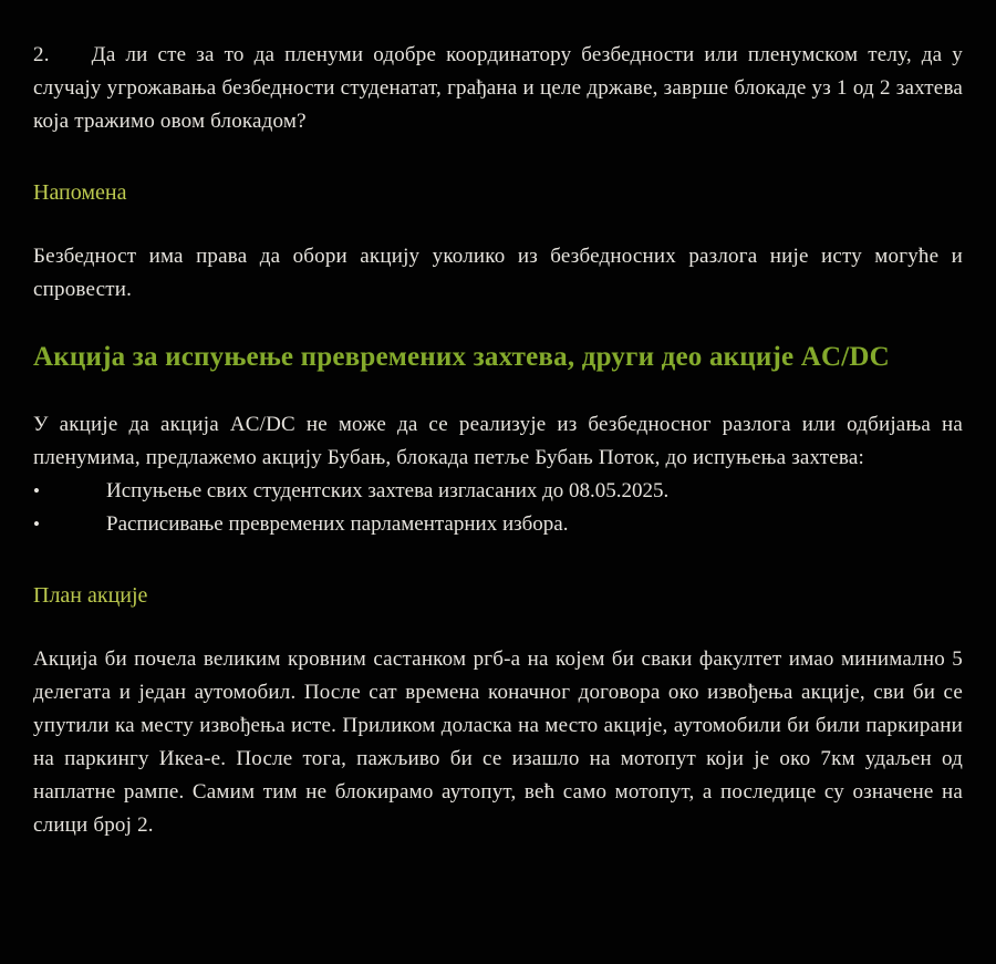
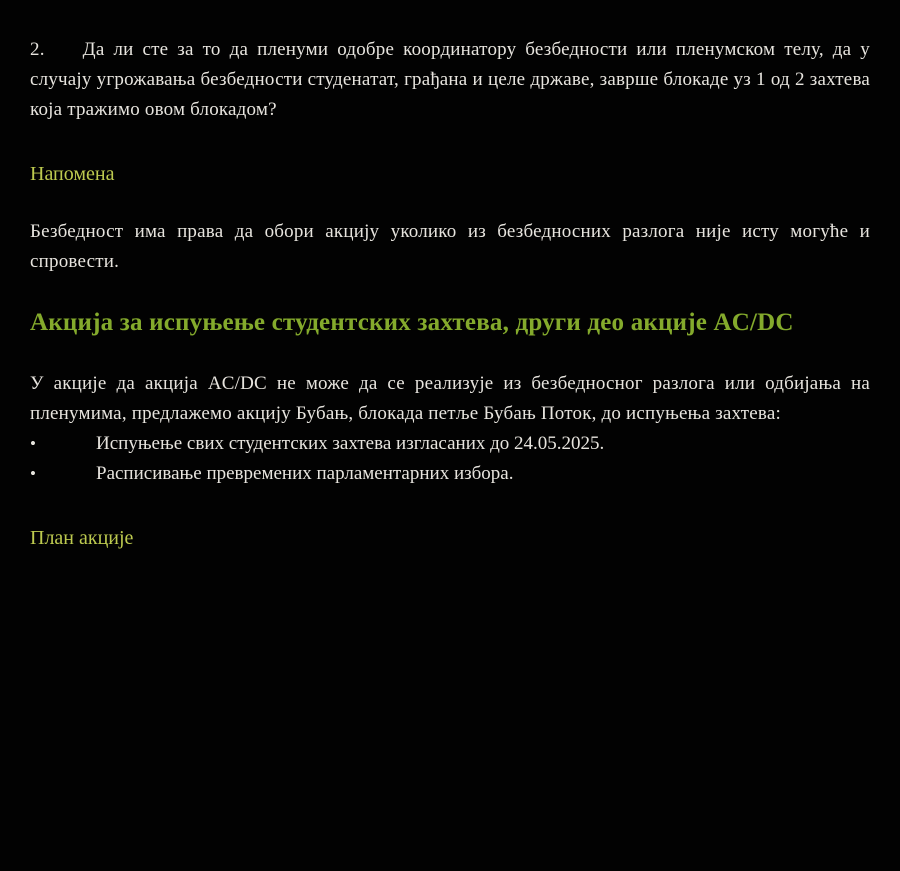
  2. Да ли сте за то да пленуми одобре координатору безбедности или пленумском телу, да у случају угрожавања безбедности студенатат, грађана и целе државе, заврше блокаде уз 1 од 2 захтева која тражимо овом блокадом?
  Напомена
  Безбедност има права да обори акцију уколико из безбедносних разлога није исту могуће и спровести.
- Акција за испуњење превремених захтева, други део акције AC/DC
+ Акција за испуњење студентских захтева, други део акције AC/DC
  У акције да акција AC/DC не може да се реализује из безбедносног разлога или одбијања на пленумима, предлажемо акцију Бубањ, блокада петље Бубањ Поток, до испуњења захтева:
  •
- Испуњење свих студентских захтева изгласаних до 08.05.2025.
+ Испуњење свих студентских захтева изгласаних до 24.05.2025.
  •
  Расписивање превремених парламентарних избора.
  План акције
- Акција би почела великим кровним састанком ргб-а на којем би сваки факултет имао минимално 5 делегата и један аутомобил. После сат времена коначног договора око извођења акције, сви би се упутили ка месту извођења исте. Приликом доласка на место акције, аутомобили би били паркирани на паркингу Икеа-е. После тога, пажљиво би се изашло на мотопут који је око 7км удаљен од наплатне рампе. Самим тим не блокирамо аутопут, већ само мотопут, а последице су означене на слици број 2.
